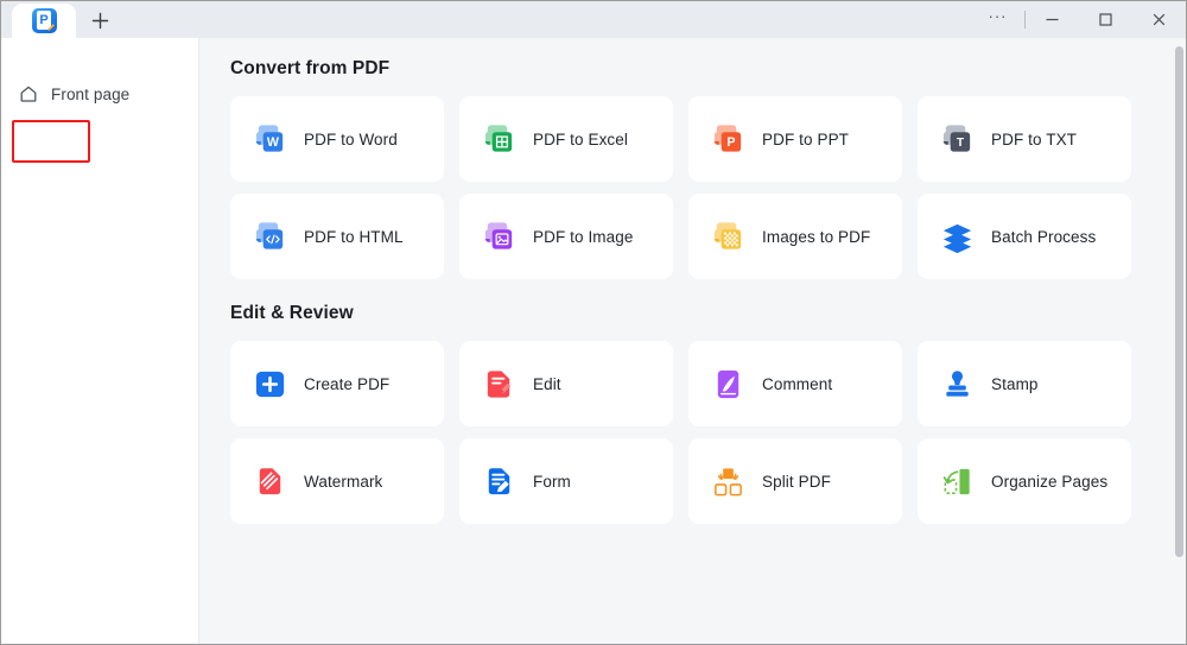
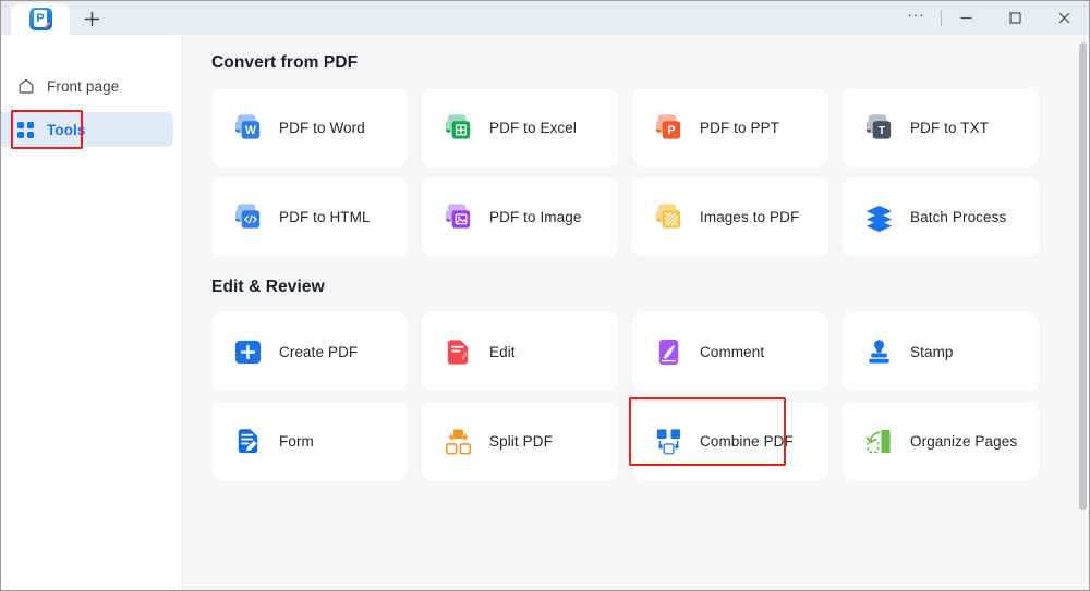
  P
  ···
  Front page
+ Tools
  Convert from PDF
  W
  PDF to Word
  PDF to Excel
  P
  PDF to PPT
  T
  PDF to TXT
  PDF to HTML
  PDF to Image
  Images to PDF
  Batch Process
  Edit & Review
  Create PDF
  Edit
  Comment
  Stamp
- Watermark
  Form
  Split PDF
+ Combine PDF
  Organize Pages
